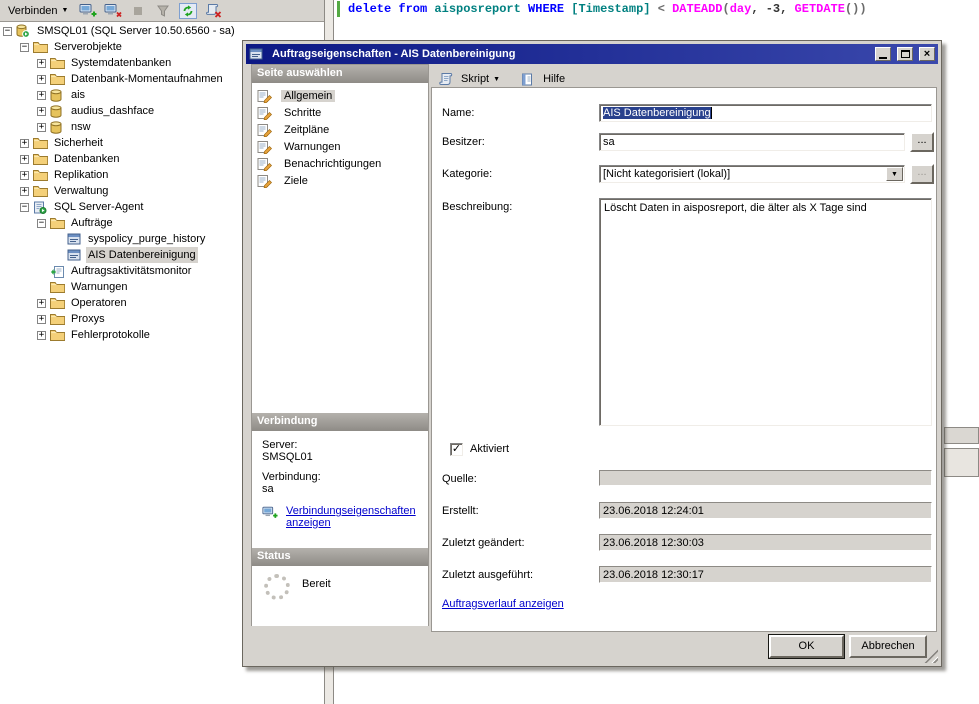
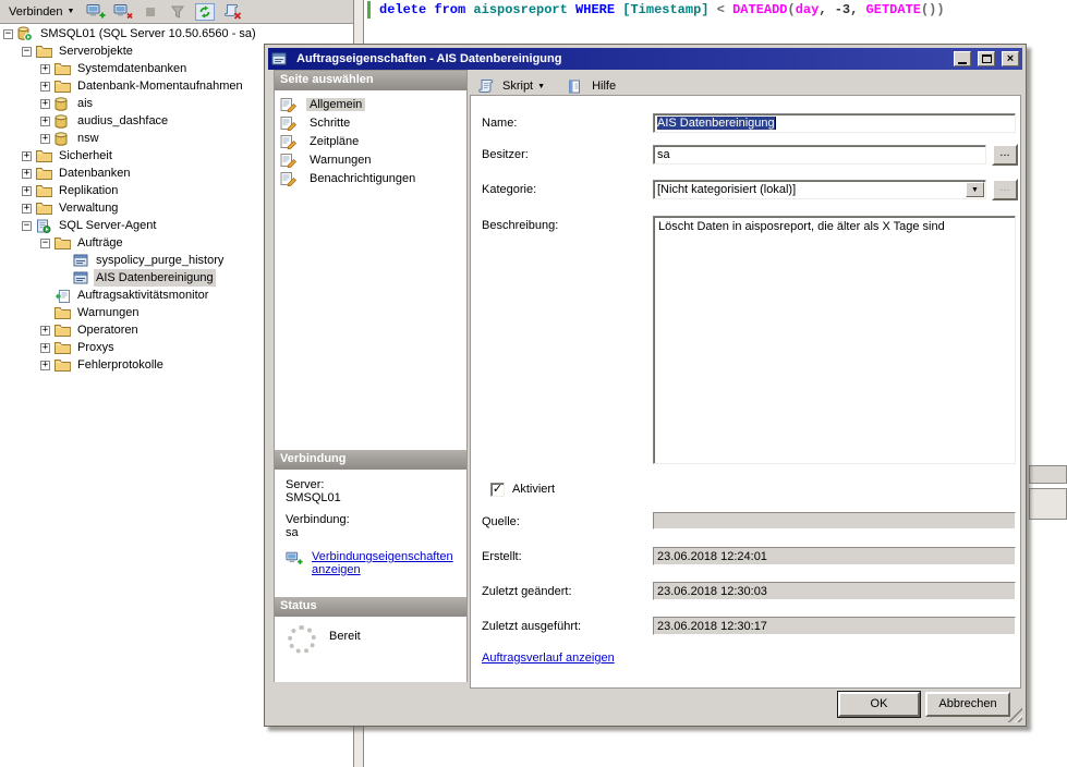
  Verbinden
  −
  SMSQL01 (SQL Server 10.50.6560 - sa)
  −
  Serverobjekte
  +
  Systemdatenbanken
  +
  Datenbank-Momentaufnahmen
  +
  ais
  +
  audius_dashface
  +
  nsw
  +
  Sicherheit
  +
  Datenbanken
  +
  Replikation
  +
  Verwaltung
  −
  SQL Server-Agent
  −
  Aufträge
  syspolicy_purge_history
  AIS Datenbereinigung
  Auftragsaktivitätsmonitor
  Warnungen
  +
  Operatoren
  +
  Proxys
  +
  Fehlerprotokolle
  delete from aisposreport WHERE [Timestamp] < DATEADD(day, -3, GETDATE())
  Auftragseigenschaften - AIS Datenbereinigung
  ×
  Skript
  Hilfe
  Seite auswählen
  Allgemein
  Schritte
  Zeitpläne
  Warnungen
  Benachrichtigungen
- Ziele
  Verbindung
  Server:
  SMSQL01
  Verbindung:
  sa
  Verbindungseigenschaften anzeigen
  Status
  Bereit
  Name:
  AIS Datenbereinigung
  Besitzer:
  sa
  ...
  Kategorie:
  [Nicht kategorisiert (lokal)]
  ...
  Beschreibung:
  Löscht Daten in aisposreport, die älter als X Tage sind
  ✓
  Aktiviert
  Quelle:
  Erstellt:
  23.06.2018 12:24:01
  Zuletzt geändert:
  23.06.2018 12:30:03
  Zuletzt ausgeführt:
  23.06.2018 12:30:17
  Auftragsverlauf anzeigen
  OK
  Abbrechen
